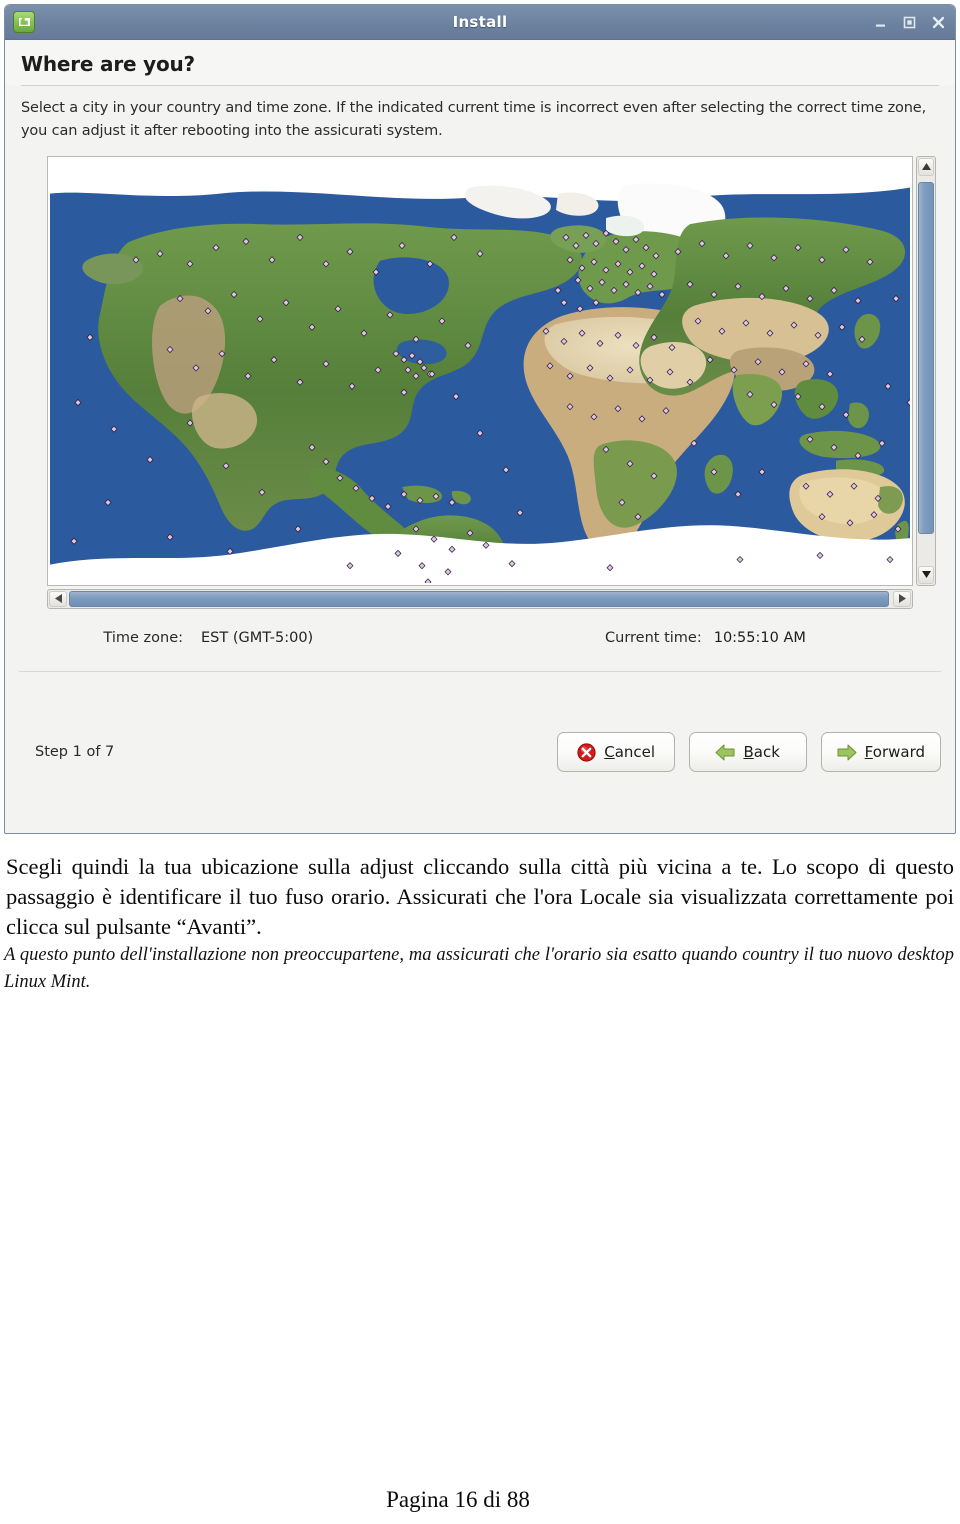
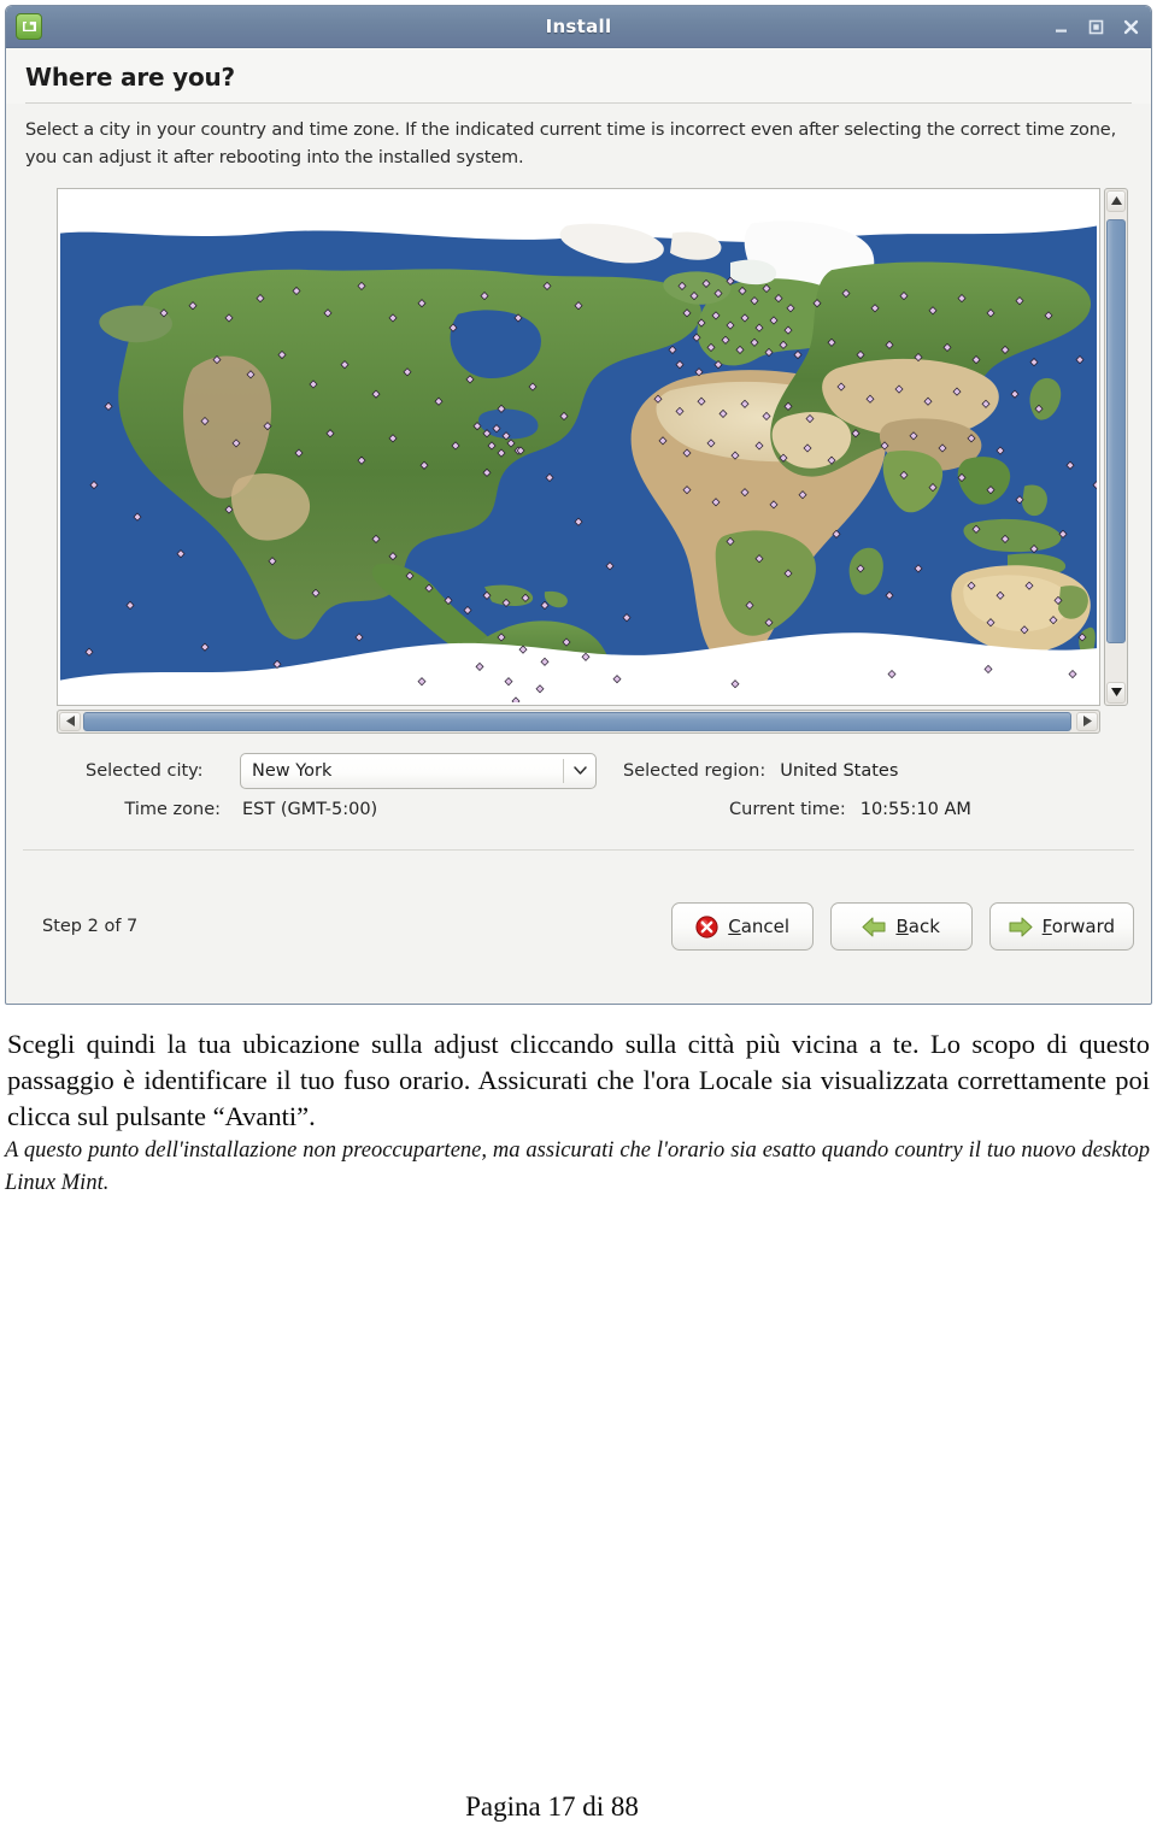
  Install
  Where are you?
- Select a city in your country and time zone. If the indicated current time is incorrect even after selecting the correct time zone, you can adjust it after rebooting into the assicurati system.
+ Select a city in your country and time zone. If the indicated current time is incorrect even after selecting the correct time zone, you can adjust it after rebooting into the installed system.
+ Selected city:
+ New York
+ Selected region:
+ United States
  Time zone:
  EST (GMT-5:00)
  Current time:
  10:55:10 AM
- Step 1 of 7
+ Step 2 of 7
  Cancel
  Back
  Forward
  Scegli quindi la tua ubicazione sulla adjust cliccando sulla città più vicina a te. Lo scopo di questo passaggio è identificare il tuo fuso orario. Assicurati che l'ora Locale sia visualizzata correttamente poi clicca sul pulsante “Avanti”.
  A questo punto dell'installazione non preoccupartene, ma assicurati che l'orario sia esatto quando country il tuo nuovo desktop Linux Mint.
- Pagina 16 di 88
+ Pagina 17 di 88
